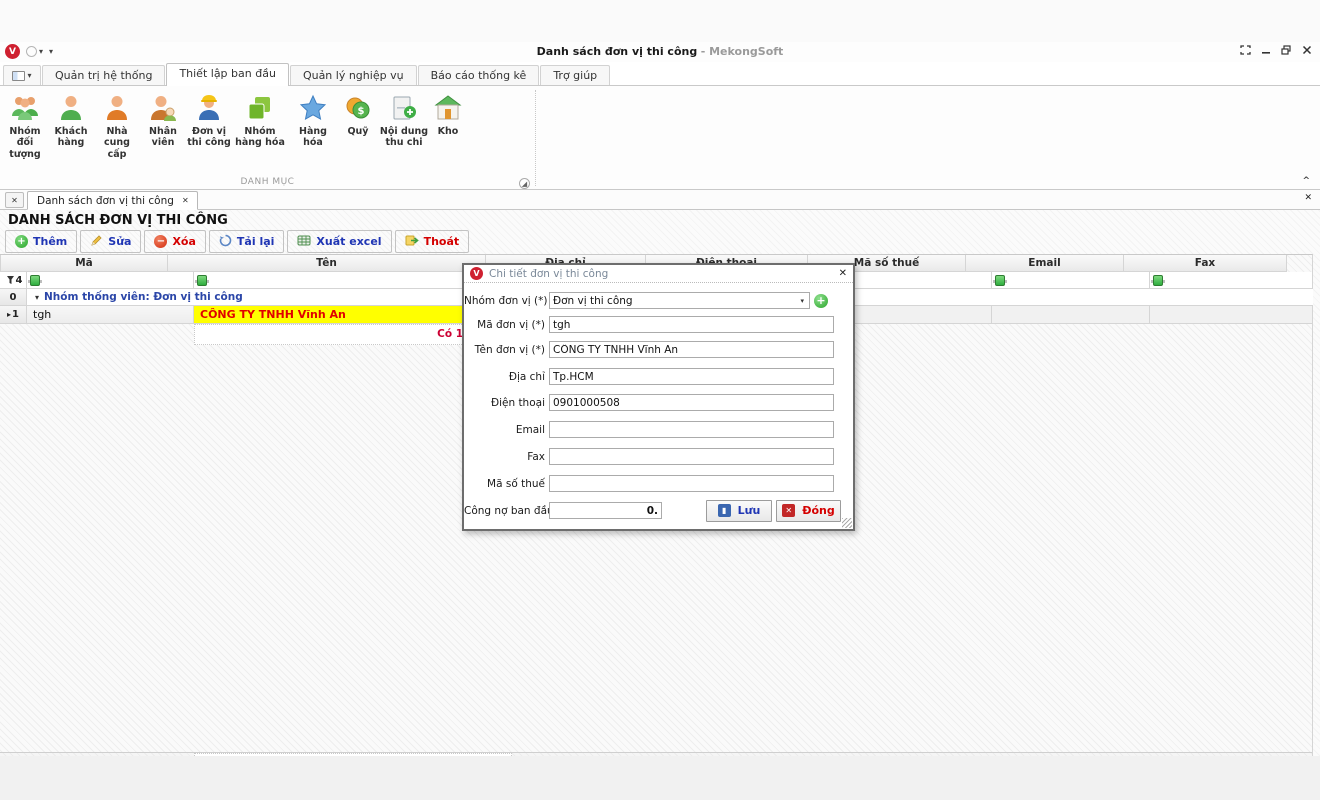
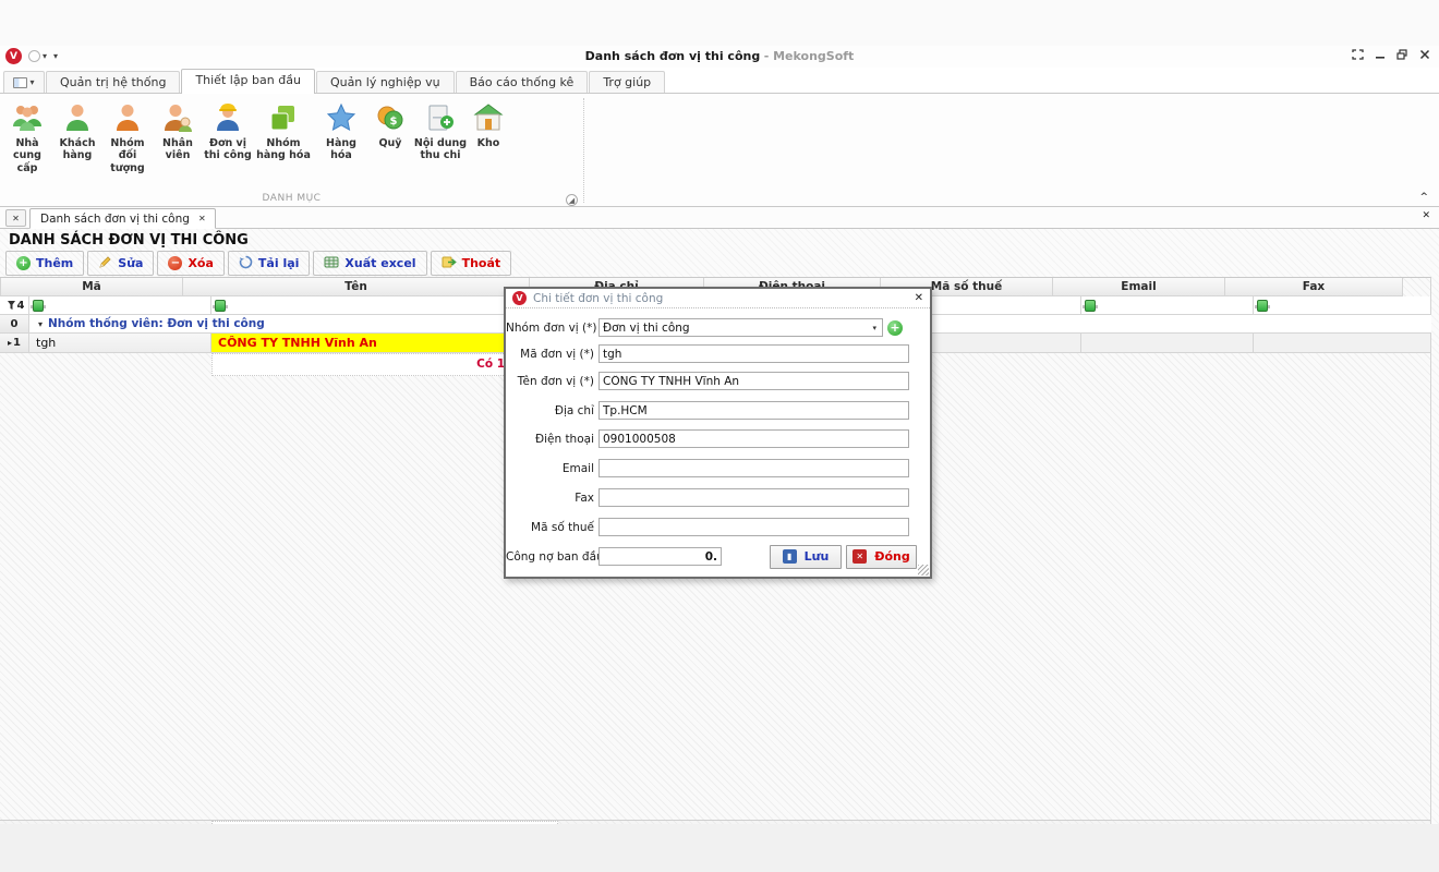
  V
  ▾
  ▾
  Danh sách đơn vị thi công - MekongSoft
  ▾
  Quản trị hệ thống
  Thiết lập ban đầu
  Quản lý nghiệp vụ
  Báo cáo thống kê
  Trợ giúp
- Nhóm đối tượng
+ Nhà cung cấp
  Khách hàng
- Nhà cung cấp
+ Nhóm đối tượng
  Nhân viên
  Đơn vị thi công
  Nhóm hàng hóa
  Hàng hóa
  $
  Quỹ
  Nội dung thu chi
  Kho
  DANH MỤC
  ◢
  ^
  ✕
  Danh sách đơn vị thi công
  ✕
  ✕
  DANH SÁCH ĐƠN VỊ THI CÔNG
  +
  Thêm
  Sửa
  −
  Xóa
  Tải lại
  Xuất excel
  Thoát
  Mã
  Tên
  Mã số thuế
  Email
  Fax
  4
  0
  ▾
  Nhóm thống viên: Đơn vị thi công
  ▸
  1
  tgh
  CÔNG TY TNHH Vĩnh An
  V
  Chi tiết đơn vị thi công
  ✕
  Nhóm đơn vị (*)
  Đơn vị thi công
  ▾
  +
  Mã đơn vị (*)
  tgh
  Tên đơn vị (*)
  CÔNG TY TNHH Vĩnh An
  Địa chỉ
  Tp.HCM
  Điện thoại
  0901000508
  Email
  Fax
  Mã số thuế
  Công nợ ban đầ
  0.
  ▮
  Lưu
  ✕
  Đóng
